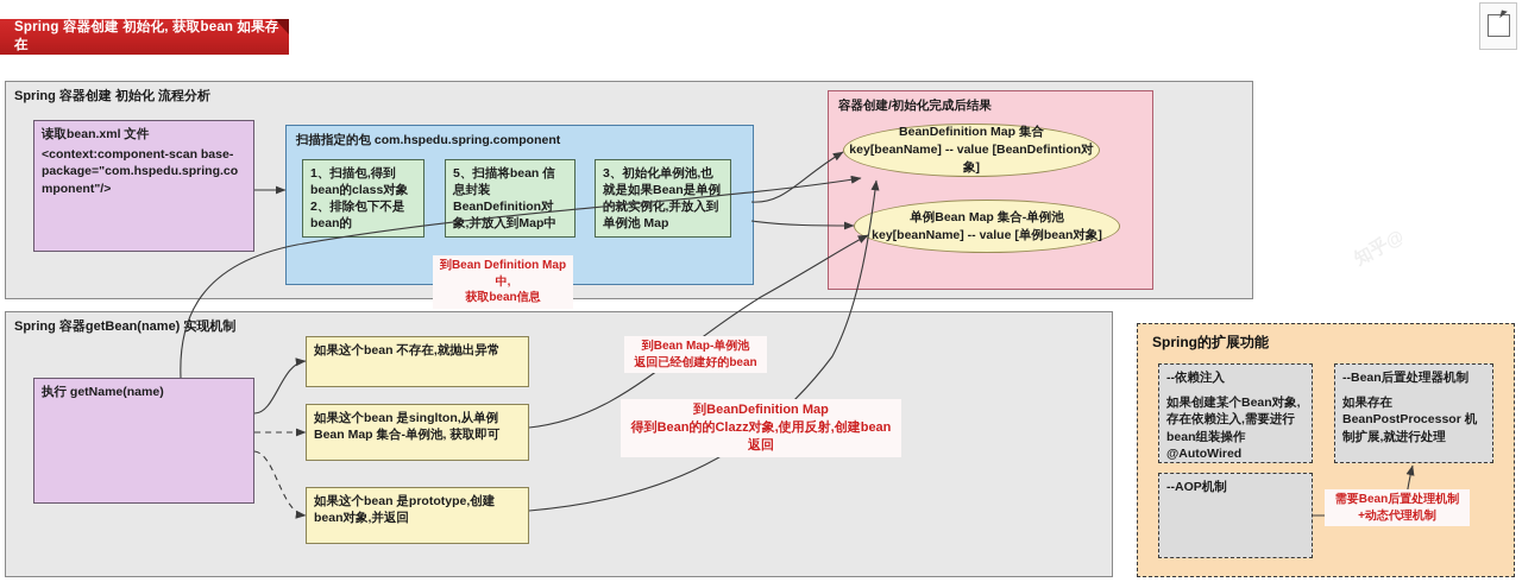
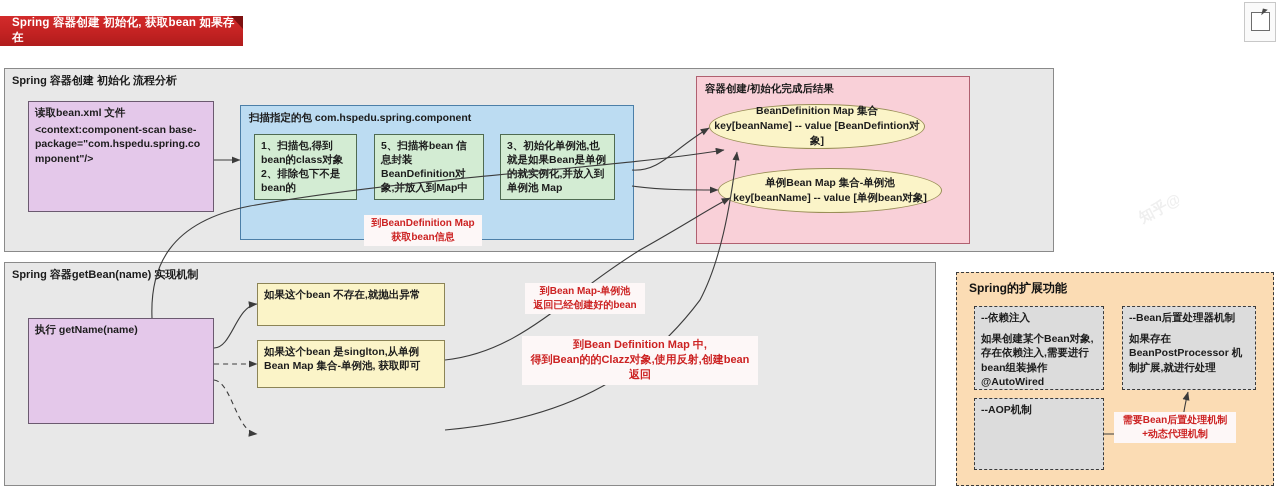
  Spring 容器创建 初始化, 获取bean 如果存在
  Spring 容器创建 初始化 流程分析
  读取bean.xml 文件
  <context:component-scan base-package="com.hspedu.spring.component"/>
  扫描指定的包 com.hspedu.spring.component
  1、扫描包,得到bean的class对象
  2、排除包下不是bean的
  5、扫描将bean 信息封装BeanDefinition对象,并放入到Map中
  3、初始化单例池,也就是如果Bean是单例就实例化,并放入到单例池 Map
  容器创建/初始化完成后结果
  BeanDefinition Map 集合
  key[beanName] -- value [BeanDefintion对象]
  单例Bean Map 集合-单例池
  key[beanName] -- value [单例bean对象]
  Spring 容器getBean(name) 实现机制
  执行 getName(name)
  如果这个bean 不存在,就抛出异常
  如果这个bean 是singlton,从单例Bean Map 集合-单例池, 获取即可
- 如果这个bean 是prototype,创建bean对象,并返回
  Spring的扩展功能
  --依赖注入
  如果创建某个Bean对象,存在依赖注入,需要进行bean组装操作 @AutoWired
  --Bean后置处理器机制
  如果存在 BeanPostProcessor 机制扩展,就进行处理
  --AOP机制
- 到Bean Definition Map 中,
+ 到BeanDefinition Map
  获取bean信息
  到Bean Map-单例池
  返回已经创建好的bean
- 到BeanDefinition Map
+ 到Bean Definition Map 中,
  得到Bean的的Clazz对象,使用反射,创建bean返回
  需要Bean后置处理机制
  +动态代理机制
